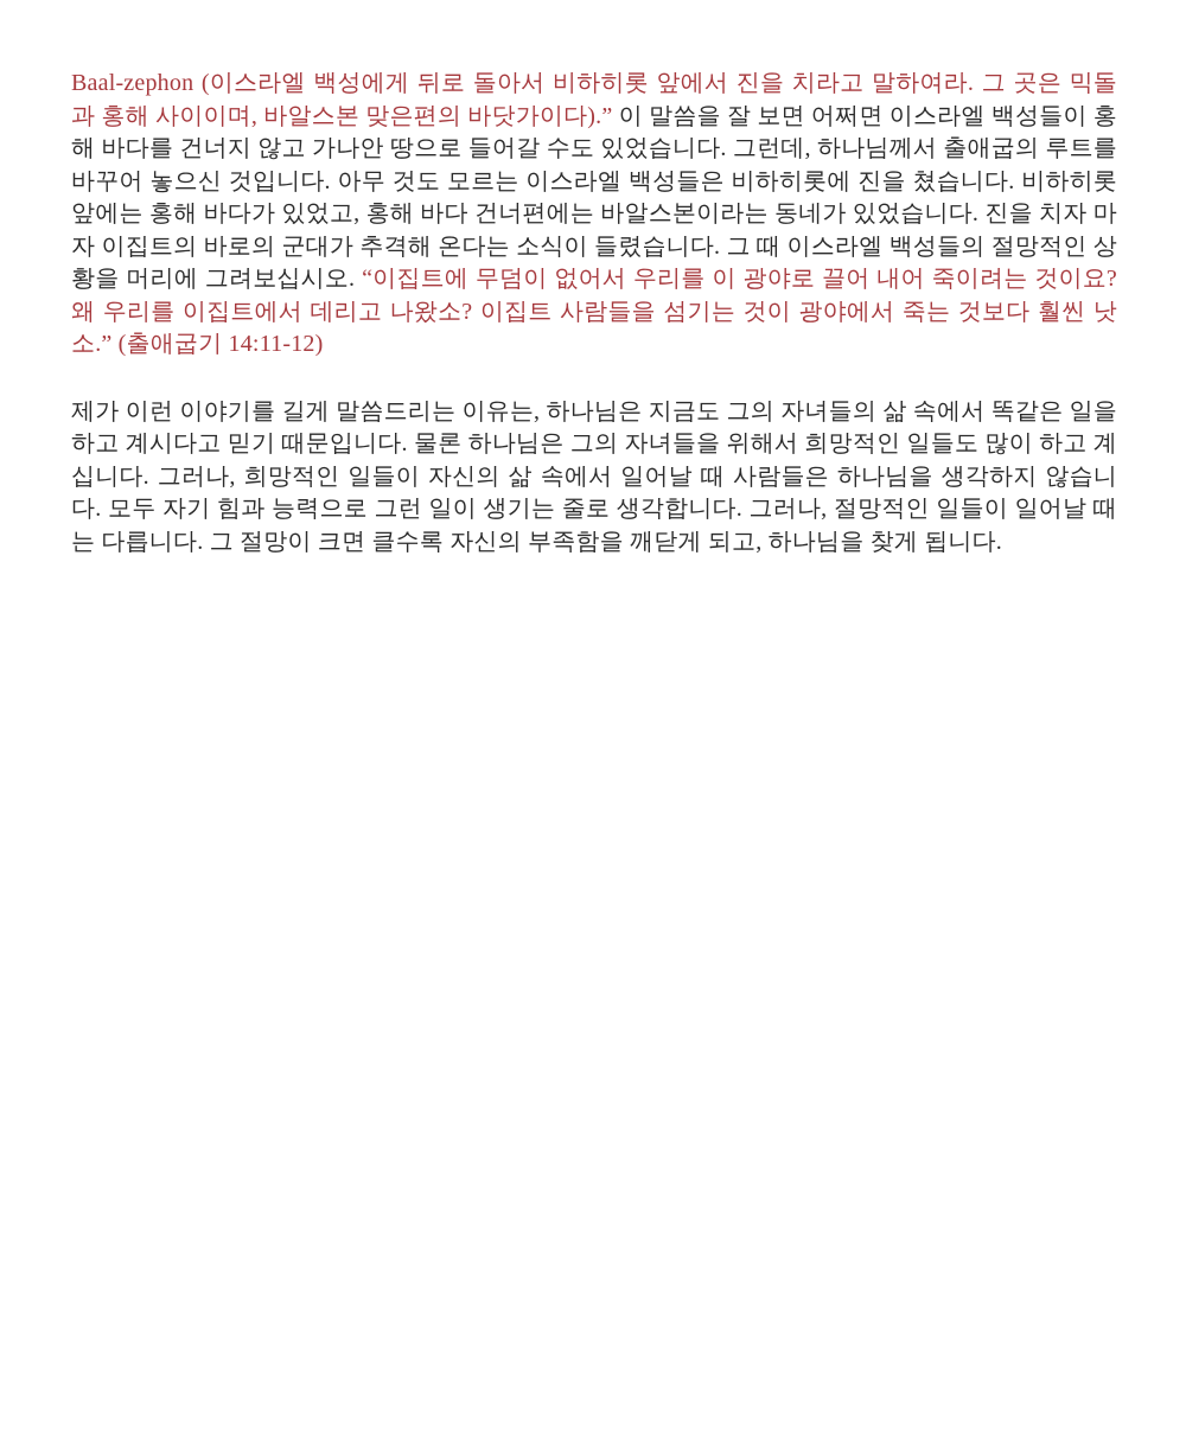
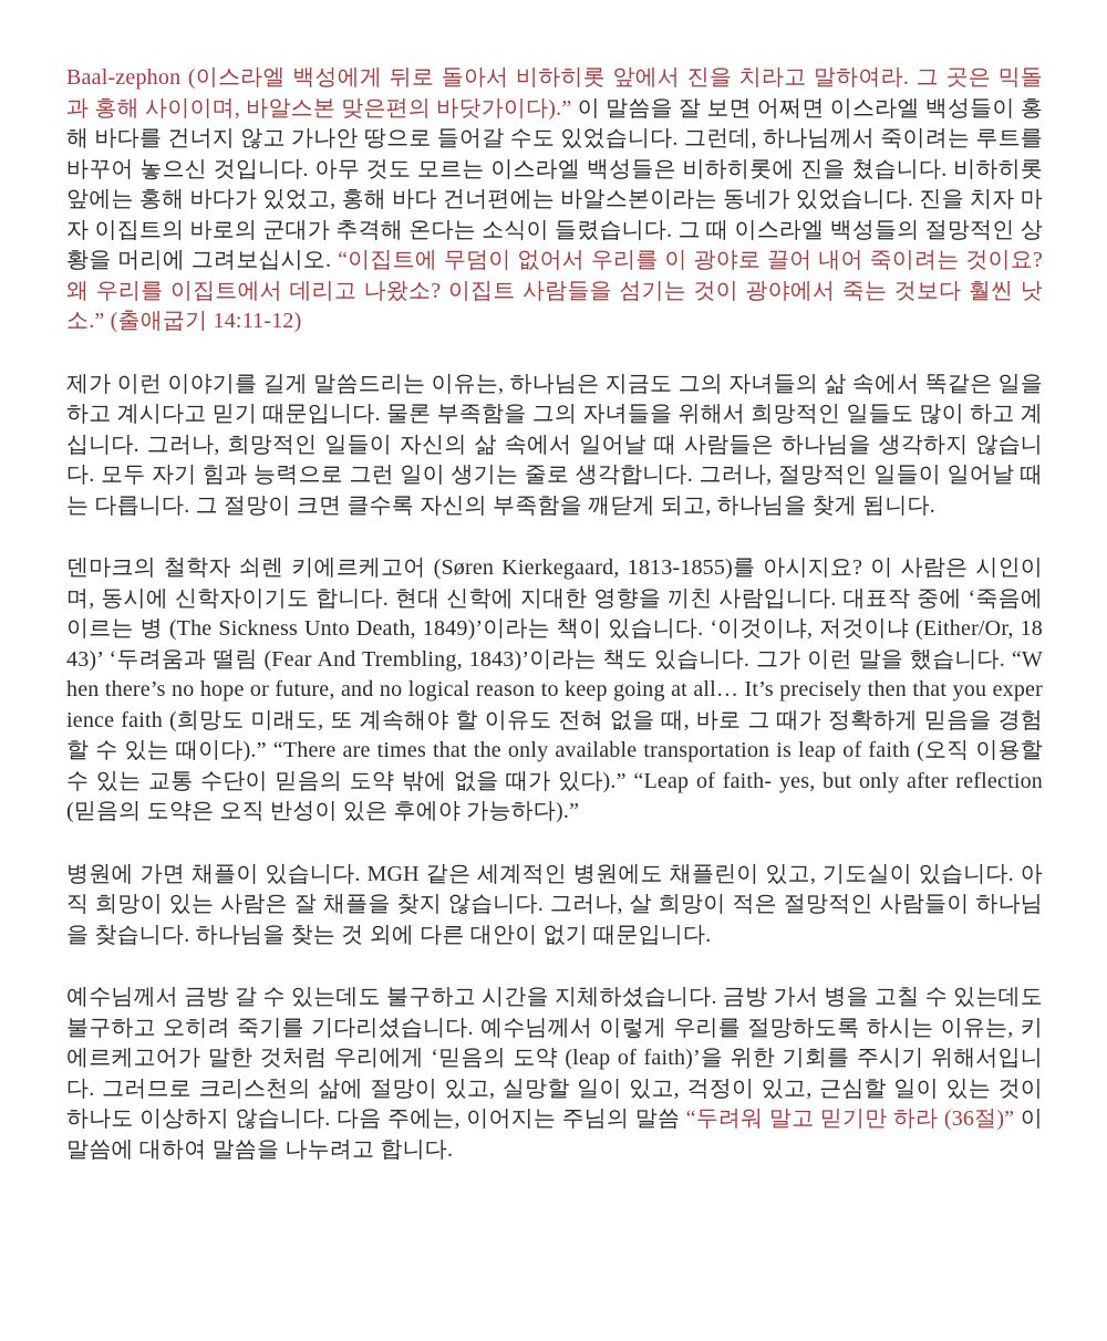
- Baal-zephon (이스라엘 백성에게 뒤로 돌아서 비하히롯 앞에서 진을 치라고 말하여라. 그 곳은 믹돌과 홍해 사이이며, 바알스본 맞은편의 바닷가이다).” 이 말씀을 잘 보면 어쩌면 이스라엘 백성들이 홍해 바다를 건너지 않고 가나안 땅으로 들어갈 수도 있었습니다. 그런데, 하나님께서 출애굽의 루트를 바꾸어 놓으신 것입니다. 아무 것도 모르는 이스라엘 백성들은 비하히롯에 진을 쳤습니다. 비하히롯 앞에는 홍해 바다가 있었고, 홍해 바다 건너편에는 바알스본이라는 동네가 있었습니다. 진을 치자 마자 이집트의 바로의 군대가 추격해 온다는 소식이 들렸습니다. 그 때 이스라엘 백성들의 절망적인 상황을 머리에 그려보십시오. “이집트에 무덤이 없어서 우리를 이 광야로 끌어 내어 죽이려는 것이요? 왜 우리를 이집트에서 데리고 나왔소? 이집트 사람들을 섬기는 것이 광야에서 죽는 것보다 훨씬 낫소.” (출애굽기 14:11-12)
+ Baal-zephon (이스라엘 백성에게 뒤로 돌아서 비하히롯 앞에서 진을 치라고 말하여라. 그 곳은 믹돌과 홍해 사이이며, 바알스본 맞은편의 바닷가이다).” 이 말씀을 잘 보면 어쩌면 이스라엘 백성들이 홍해 바다를 건너지 않고 가나안 땅으로 들어갈 수도 있었습니다. 그런데, 하나님께서 죽이려는 루트를 바꾸어 놓으신 것입니다. 아무 것도 모르는 이스라엘 백성들은 비하히롯에 진을 쳤습니다. 비하히롯 앞에는 홍해 바다가 있었고, 홍해 바다 건너편에는 바알스본이라는 동네가 있었습니다. 진을 치자 마자 이집트의 바로의 군대가 추격해 온다는 소식이 들렸습니다. 그 때 이스라엘 백성들의 절망적인 상황을 머리에 그려보십시오. “이집트에 무덤이 없어서 우리를 이 광야로 끌어 내어 죽이려는 것이요? 왜 우리를 이집트에서 데리고 나왔소? 이집트 사람들을 섬기는 것이 광야에서 죽는 것보다 훨씬 낫소.” (출애굽기 14:11-12)
- 제가 이런 이야기를 길게 말씀드리는 이유는, 하나님은 지금도 그의 자녀들의 삶 속에서 똑같은 일을 하고 계시다고 믿기 때문입니다. 물론 하나님은 그의 자녀들을 위해서 희망적인 일들도 많이 하고 계십니다. 그러나, 희망적인 일들이 자신의 삶 속에서 일어날 때 사람들은 하나님을 생각하지 않습니다. 모두 자기 힘과 능력으로 그런 일이 생기는 줄로 생각합니다. 그러나, 절망적인 일들이 일어날 때는 다릅니다. 그 절망이 크면 클수록 자신의 부족함을 깨닫게 되고, 하나님을 찾게 됩니다.
+ 제가 이런 이야기를 길게 말씀드리는 이유는, 하나님은 지금도 그의 자녀들의 삶 속에서 똑같은 일을 하고 계시다고 믿기 때문입니다. 물론 부족함을 그의 자녀들을 위해서 희망적인 일들도 많이 하고 계십니다. 그러나, 희망적인 일들이 자신의 삶 속에서 일어날 때 사람들은 하나님을 생각하지 않습니다. 모두 자기 힘과 능력으로 그런 일이 생기는 줄로 생각합니다. 그러나, 절망적인 일들이 일어날 때는 다릅니다. 그 절망이 크면 클수록 자신의 부족함을 깨닫게 되고, 하나님을 찾게 됩니다.
+ 덴마크의 철학자 쇠렌 키에르케고어 (Søren Kierkegaard, 1813-1855)를 아시지요? 이 사람은 시인이며, 동시에 신학자이기도 합니다. 현대 신학에 지대한 영향을 끼친 사람입니다. 대표작 중에 ‘죽음에 이르는 병 (The Sickness Unto Death, 1849)’이라는 책이 있습니다. ‘이것이냐, 저것이냐 (Either/Or, 1843)’ ‘두려움과 떨림 (Fear And Trembling, 1843)’이라는 책도 있습니다. 그가 이런 말을 했습니다. “When there’s no hope or future, and no logical reason to keep going at all… It’s precisely then that you experience faith (희망도 미래도, 또 계속해야 할 이유도 전혀 없을 때, 바로 그 때가 정확하게 믿음을 경험할 수 있는 때이다).” “There are times that the only available transportation is leap of faith (오직 이용할 수 있는 교통 수단이 믿음의 도약 밖에 없을 때가 있다).” “Leap of faith- yes, but only after reflection (믿음의 도약은 오직 반성이 있은 후에야 가능하다).”
+ 병원에 가면 채플이 있습니다. MGH 같은 세계적인 병원에도 채플린이 있고, 기도실이 있습니다. 아직 희망이 있는 사람은 잘 채플을 찾지 않습니다. 그러나, 살 희망이 적은 절망적인 사람들이 하나님을 찾습니다. 하나님을 찾는 것 외에 다른 대안이 없기 때문입니다.
+ 예수님께서 금방 갈 수 있는데도 불구하고 시간을 지체하셨습니다. 금방 가서 병을 고칠 수 있는데도 불구하고 오히려 죽기를 기다리셨습니다. 예수님께서 이렇게 우리를 절망하도록 하시는 이유는, 키에르케고어가 말한 것처럼 우리에게 ‘믿음의 도약 (leap of faith)’을 위한 기회를 주시기 위해서입니다. 그러므로 크리스천의 삶에 절망이 있고, 실망할 일이 있고, 걱정이 있고, 근심할 일이 있는 것이 하나도 이상하지 않습니다. 다음 주에는, 이어지는 주님의 말씀 “두려워 말고 믿기만 하라 (36절)” 이 말씀에 대하여 말씀을 나누려고 합니다.
